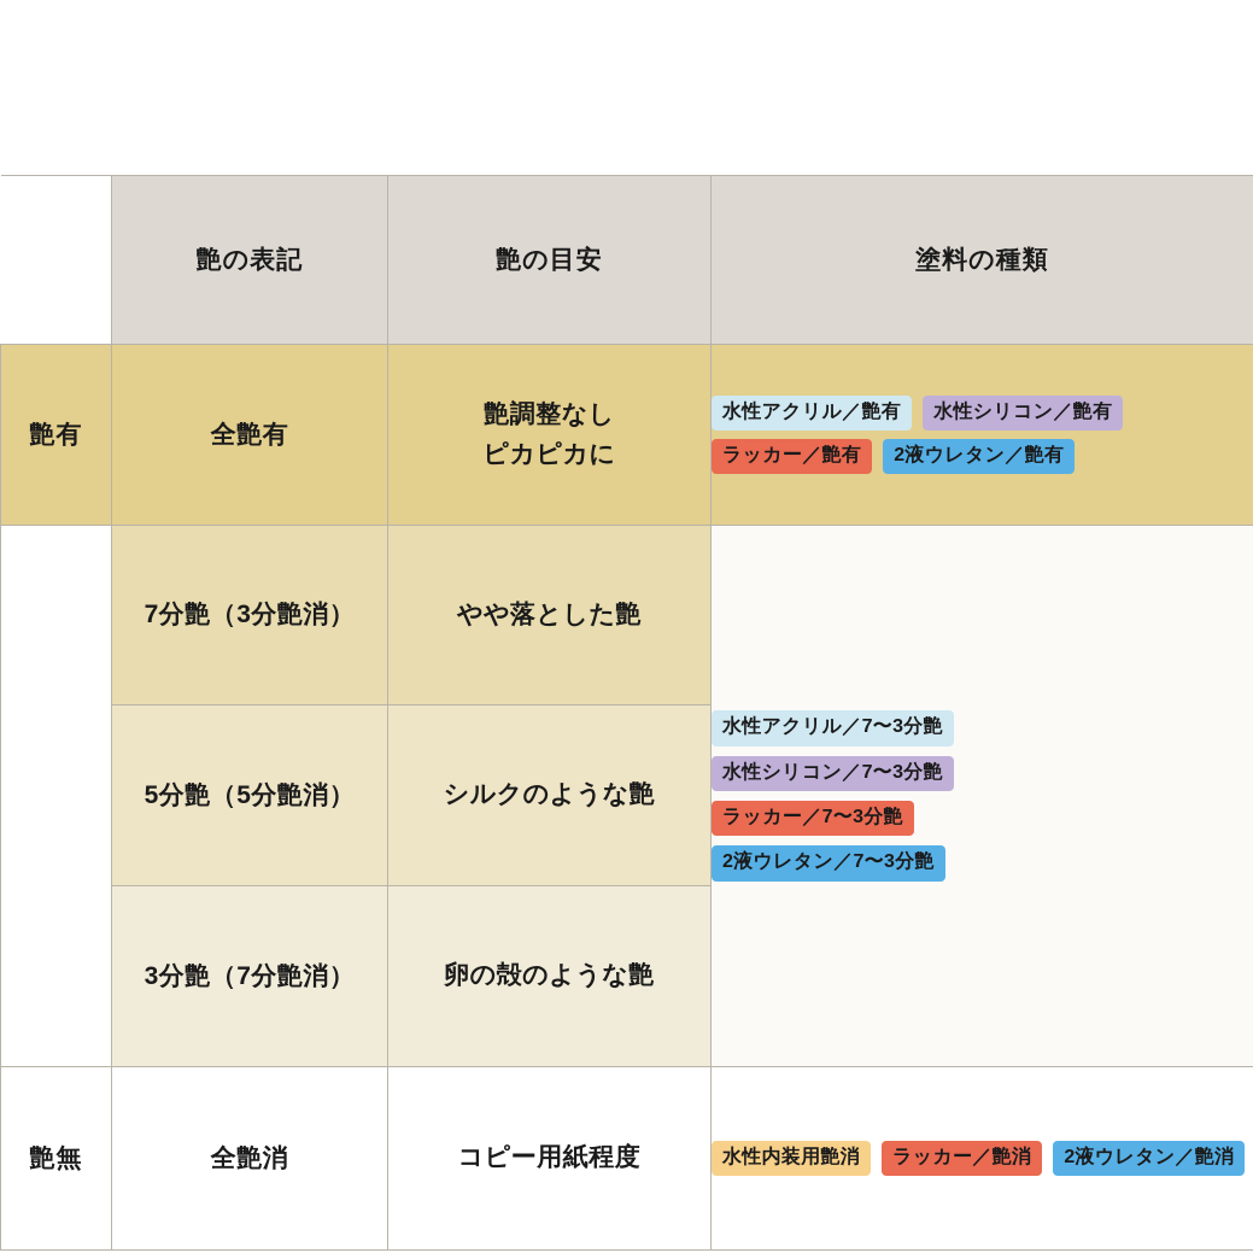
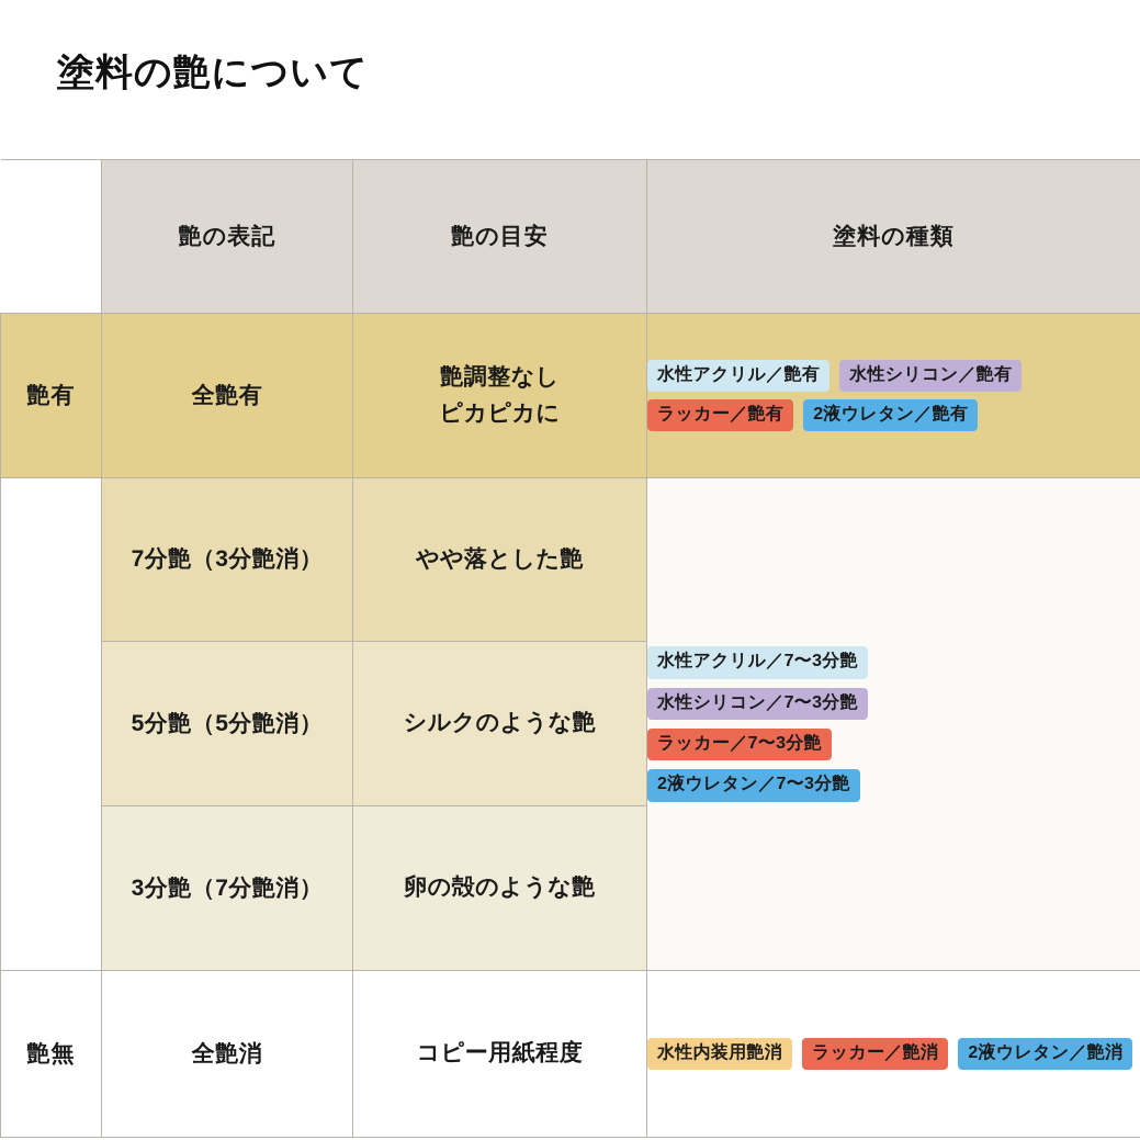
+ 塗料の艶について
  	艶の表記	艶の目安	塗料の種類
  艶有	全艶有	艶調整なし ピカピカに	水性アクリル／艶有 水性シリコン／艶有 ラッカー／艶有 2液ウレタン／艶有
  	7分艶（3分艶消）	やや落とした艶	水性アクリル／7〜3分艶 水性シリコン／7〜3分艶 ラッカー／7〜3分艶 2液ウレタン／7〜3分艶
  5分艶（5分艶消）	シルクのような艶
  3分艶（7分艶消）	卵の殻のような艶
  艶無	全艶消	コピー用紙程度	水性内装用艶消 ラッカー／艶消 2液ウレタン／艶消
